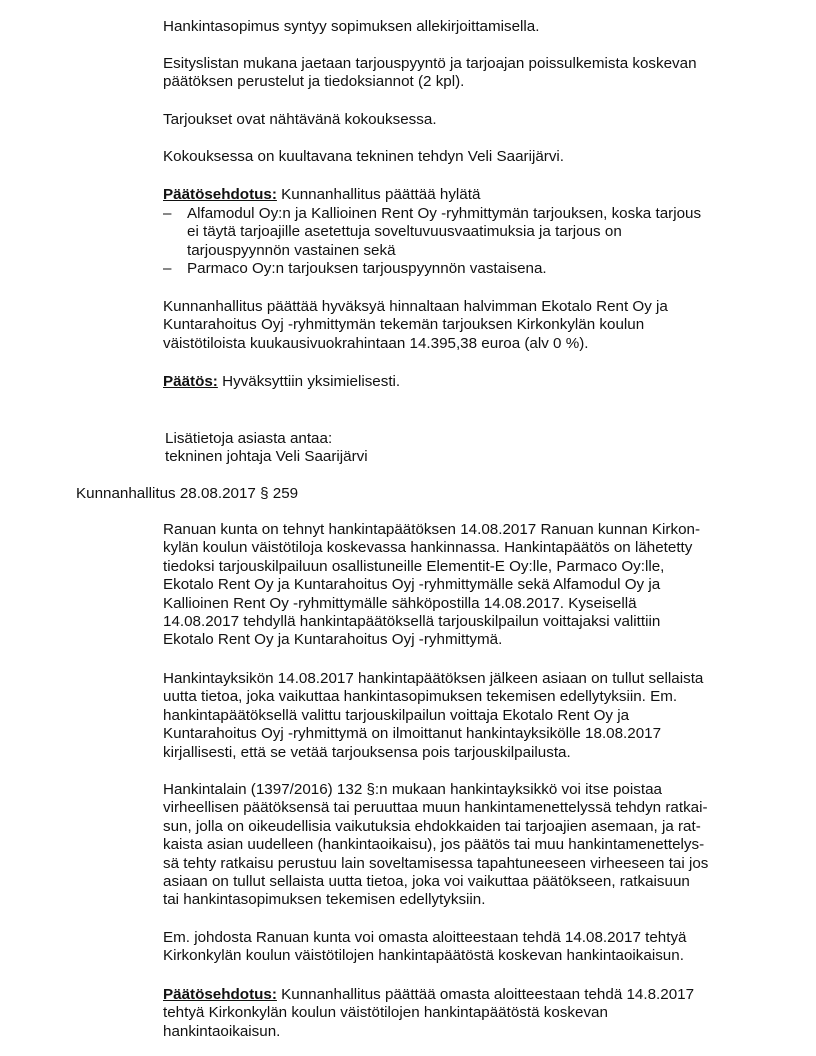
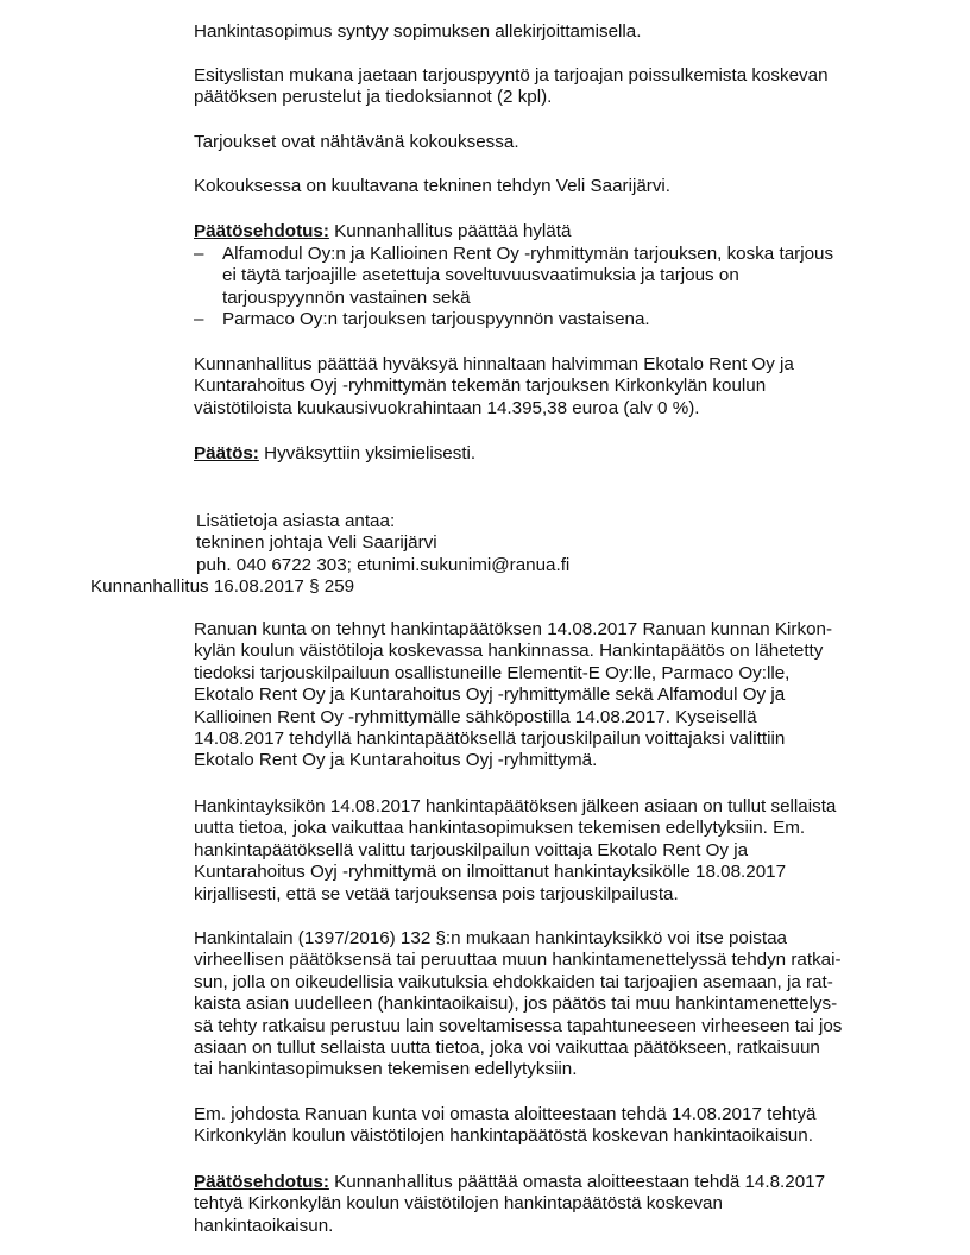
  Hankintasopimus syntyy sopimuksen allekirjoittamisella.
  Esityslistan mukana jaetaan tarjouspyyntö ja tarjoajan poissulkemista koskevan
  päätöksen perustelut ja tiedoksiannot (2 kpl).
  Tarjoukset ovat nähtävänä kokouksessa.
  Kokouksessa on kuultavana tekninen tehdyn Veli Saarijärvi.
  Päätösehdotus: Kunnanhallitus päättää hylätä
  –
  Alfamodul Oy:n ja Kallioinen Rent Oy -ryhmittymän tarjouksen, koska tarjous
  ei täytä tarjoajille asetettuja soveltuvuusvaatimuksia ja tarjous on
  tarjouspyynnön vastainen sekä
  –
  Parmaco Oy:n tarjouksen tarjouspyynnön vastaisena.
  Kunnanhallitus päättää hyväksyä hinnaltaan halvimman Ekotalo Rent Oy ja
  Kuntarahoitus Oyj -ryhmittymän tekemän tarjouksen Kirkonkylän koulun
  väistötiloista kuukausivuokrahintaan 14.395,38 euroa (alv 0 %).
  Päätös: Hyväksyttiin yksimielisesti.
  Lisätietoja asiasta antaa:
  tekninen johtaja Veli Saarijärvi
+ puh. 040 6722 303; etunimi.sukunimi@ranua.fi
- Kunnanhallitus 28.08.2017 § 259
+ Kunnanhallitus 16.08.2017 § 259
  Ranuan kunta on tehnyt hankintapäätöksen 14.08.2017 Ranuan kunnan Kirkon-
  kylän koulun väistötiloja koskevassa hankinnassa. Hankintapäätös on lähetetty
  tiedoksi tarjouskilpailuun osallistuneille Elementit-E Oy:lle, Parmaco Oy:lle,
  Ekotalo Rent Oy ja Kuntarahoitus Oyj -ryhmittymälle sekä Alfamodul Oy ja
  Kallioinen Rent Oy -ryhmittymälle sähköpostilla 14.08.2017. Kyseisellä
  14.08.2017 tehdyllä hankintapäätöksellä tarjouskilpailun voittajaksi valittiin
  Ekotalo Rent Oy ja Kuntarahoitus Oyj -ryhmittymä.
  Hankintayksikön 14.08.2017 hankintapäätöksen jälkeen asiaan on tullut sellaista
  uutta tietoa, joka vaikuttaa hankintasopimuksen tekemisen edellytyksiin. Em.
  hankintapäätöksellä valittu tarjouskilpailun voittaja Ekotalo Rent Oy ja
  Kuntarahoitus Oyj -ryhmittymä on ilmoittanut hankintayksikölle 18.08.2017
  kirjallisesti, että se vetää tarjouksensa pois tarjouskilpailusta.
  Hankintalain (1397/2016) 132 §:n mukaan hankintayksikkö voi itse poistaa
  virheellisen päätöksensä tai peruuttaa muun hankintamenettelyssä tehdyn ratkai-
  sun, jolla on oikeudellisia vaikutuksia ehdokkaiden tai tarjoajien asemaan, ja rat-
  kaista asian uudelleen (hankintaoikaisu), jos päätös tai muu hankintamenettelys-
  sä tehty ratkaisu perustuu lain soveltamisessa tapahtuneeseen virheeseen tai jos
  asiaan on tullut sellaista uutta tietoa, joka voi vaikuttaa päätökseen, ratkaisuun
  tai hankintasopimuksen tekemisen edellytyksiin.
  Em. johdosta Ranuan kunta voi omasta aloitteestaan tehdä 14.08.2017 tehtyä
  Kirkonkylän koulun väistötilojen hankintapäätöstä koskevan hankintaoikaisun.
  Päätösehdotus: Kunnanhallitus päättää omasta aloitteestaan tehdä 14.8.2017
  tehtyä Kirkonkylän koulun väistötilojen hankintapäätöstä koskevan
  hankintaoikaisun.
